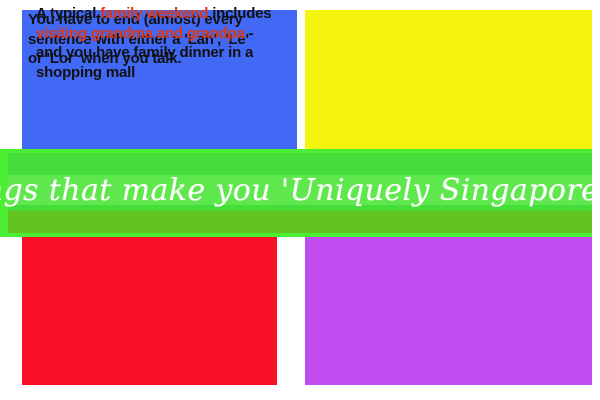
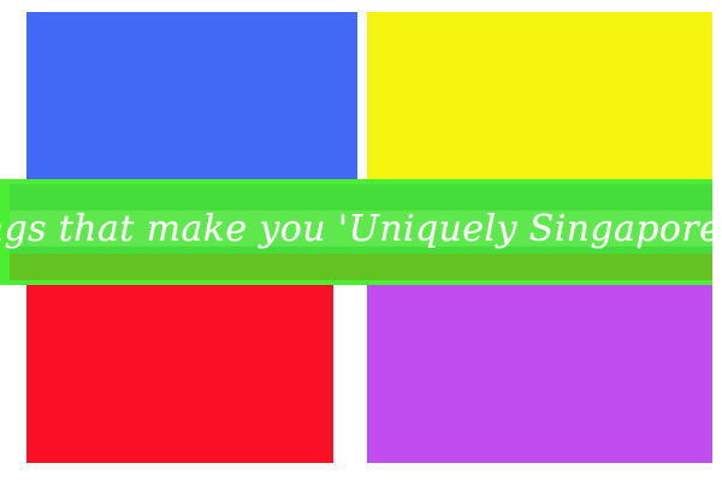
- You have to end (almost) every sentence with either a 'Lah', 'Le' or 'Lor' when you talk.
- A typical family weekend includes visiting grandma and grandpa - and you have family dinner in a shopping mall
  gs that make you 'Uniquely Singapore
